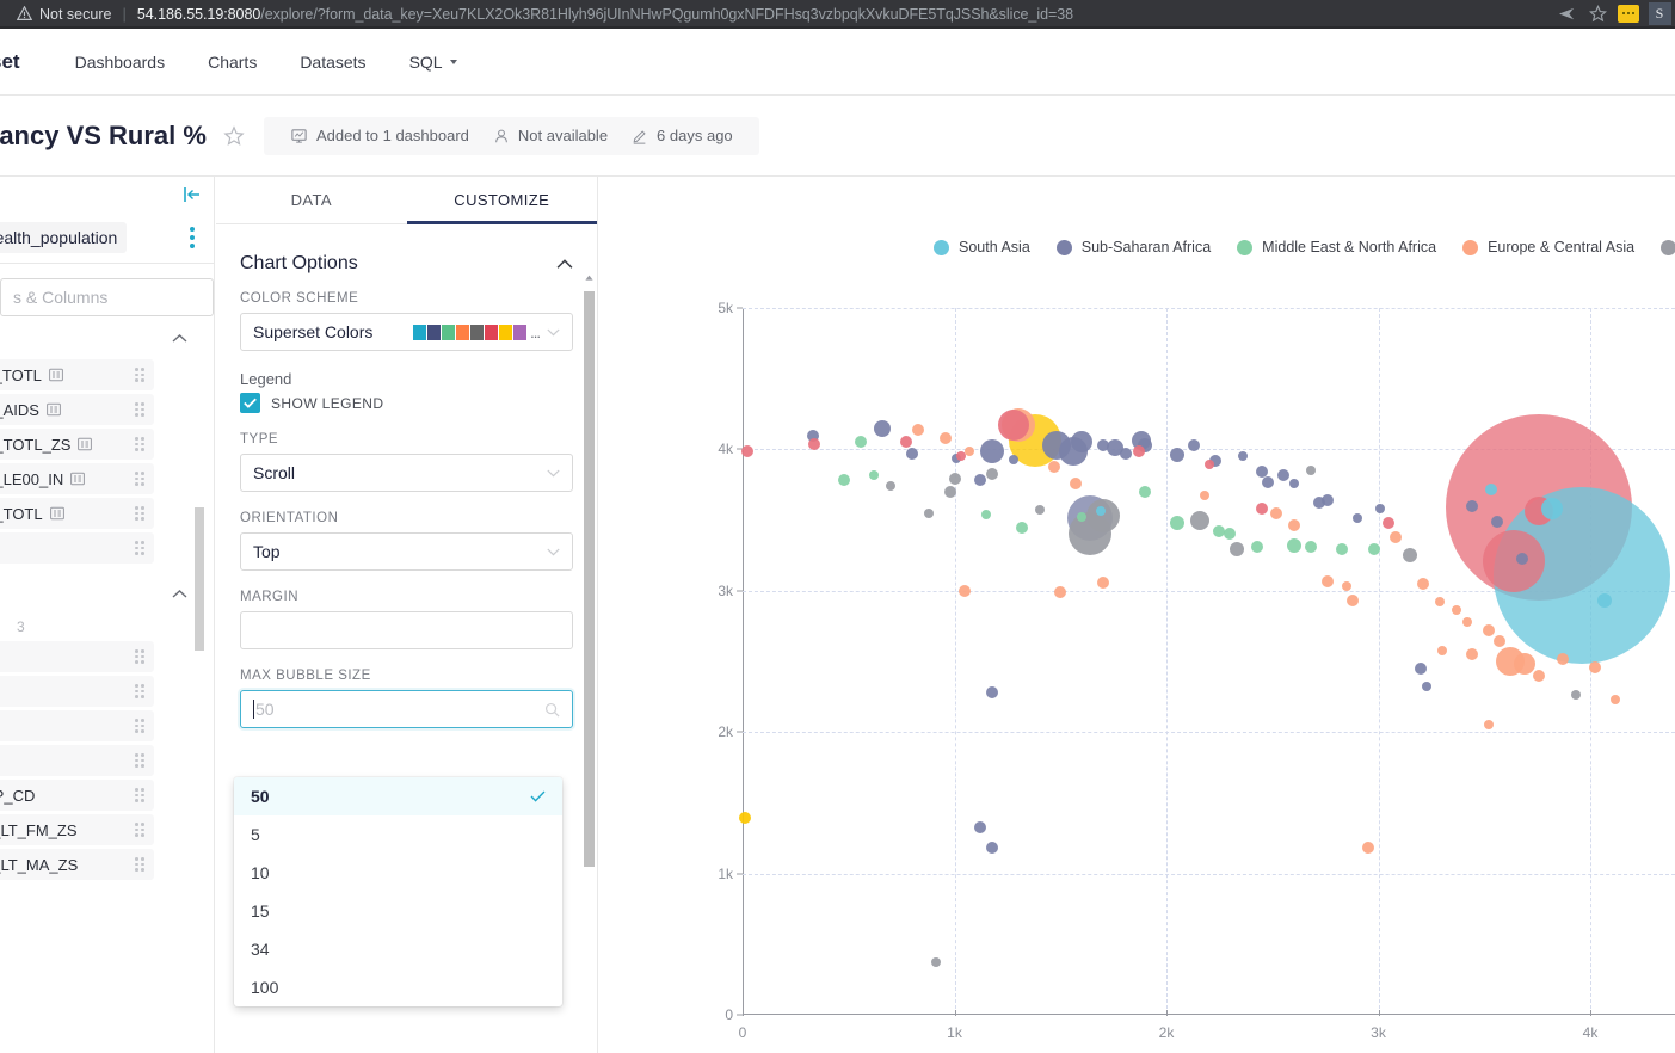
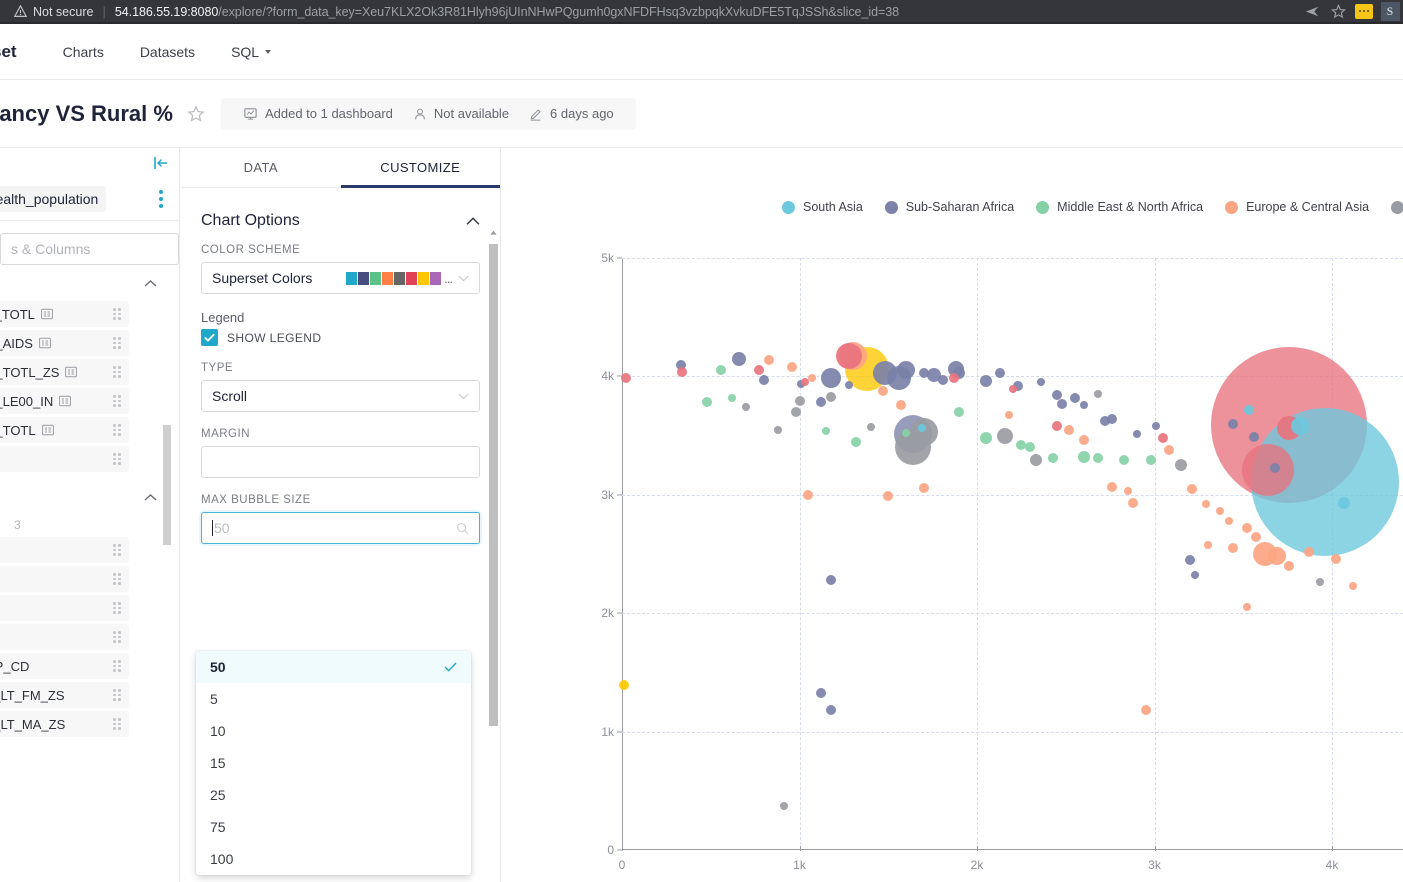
  Not secure
  |
  54.186.55.19:8080/explore/?form_data_key=Xeu7KLX2Ok3R81Hlyh96jUInNHwPQgumh0gxNFDFHsq3vzbpqkXvkuDFE5TqJSSh&slice_id=38
  S
- Dashboards
  Charts
  Datasets
  SQL
  ancy VS Rural %
  Added to 1 dashboard
  Not available
  6 days ago
  alth_population
  s & Columns
  TOTL_ZS
  LE00_IN
  3
  LT_FM_ZS
  LT_MA_ZS
  DATA
  CUSTOMIZE
  Chart Options
  COLOR SCHEME
  Superset Colors
  ...
  Legend
  SHOW LEGEND
  TYPE
  Scroll
- ORIENTATION
- Top
  MARGIN
  MAX BUBBLE SIZE
  50
  50
  5
  10
  15
- 34
+ 25
+ 75
  100
  South Asia
  Sub-Saharan Africa
  Middle East & North Africa
  Europe & Central Asia
  0
  1k
  2k
  3k
  4k
  5k
  0
  1k
  2k
  3k
  4k
